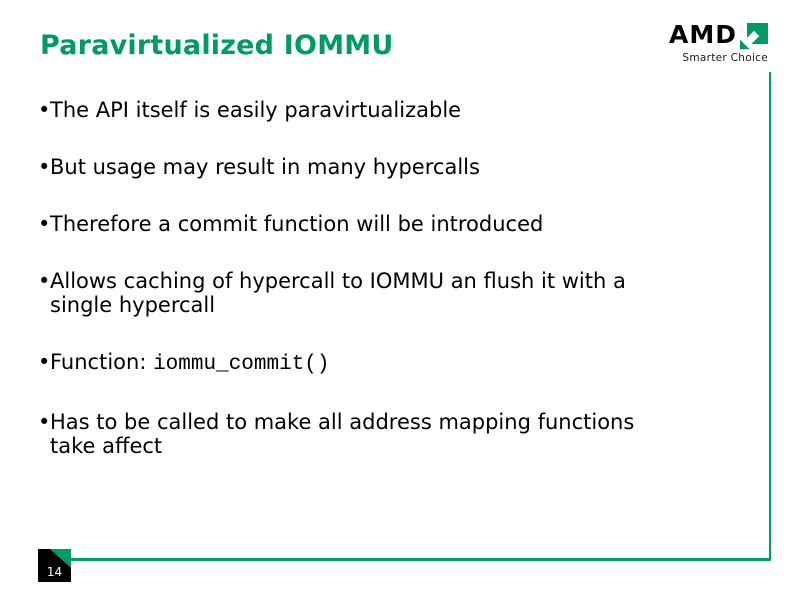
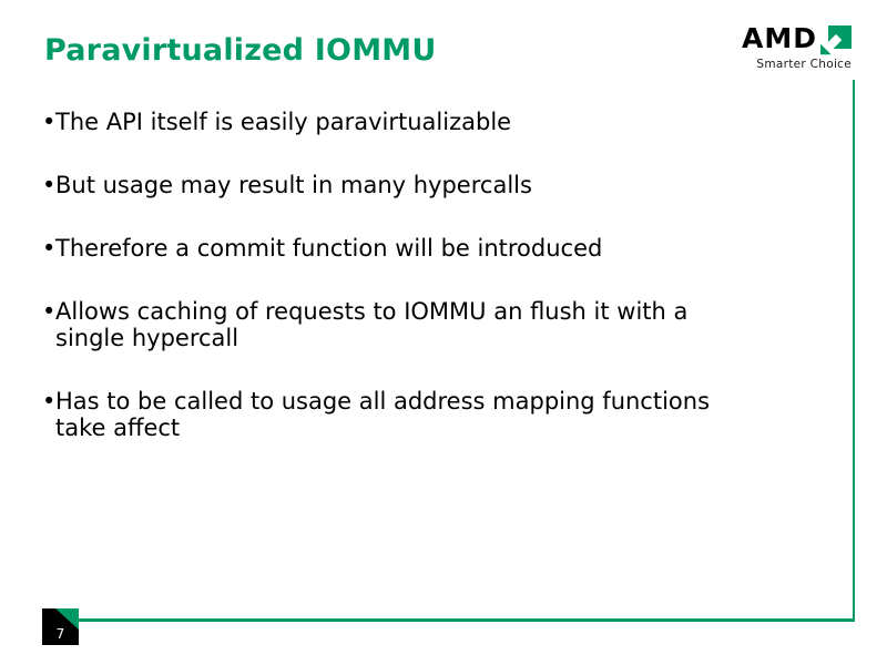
  Paravirtualized IOMMU
  AMD
  Smarter Choice
  The API itself is easily paravirtualizable
  But usage may result in many hypercalls
  Therefore a commit function will be introduced
- Allows caching of hypercall to IOMMU an flush it with a
+ Allows caching of requests to IOMMU an flush it with a
  single hypercall
- Function: iommu_commit()
- Has to be called to make all address mapping functions
+ Has to be called to usage all address mapping functions
  take affect
- 14
+ 7
